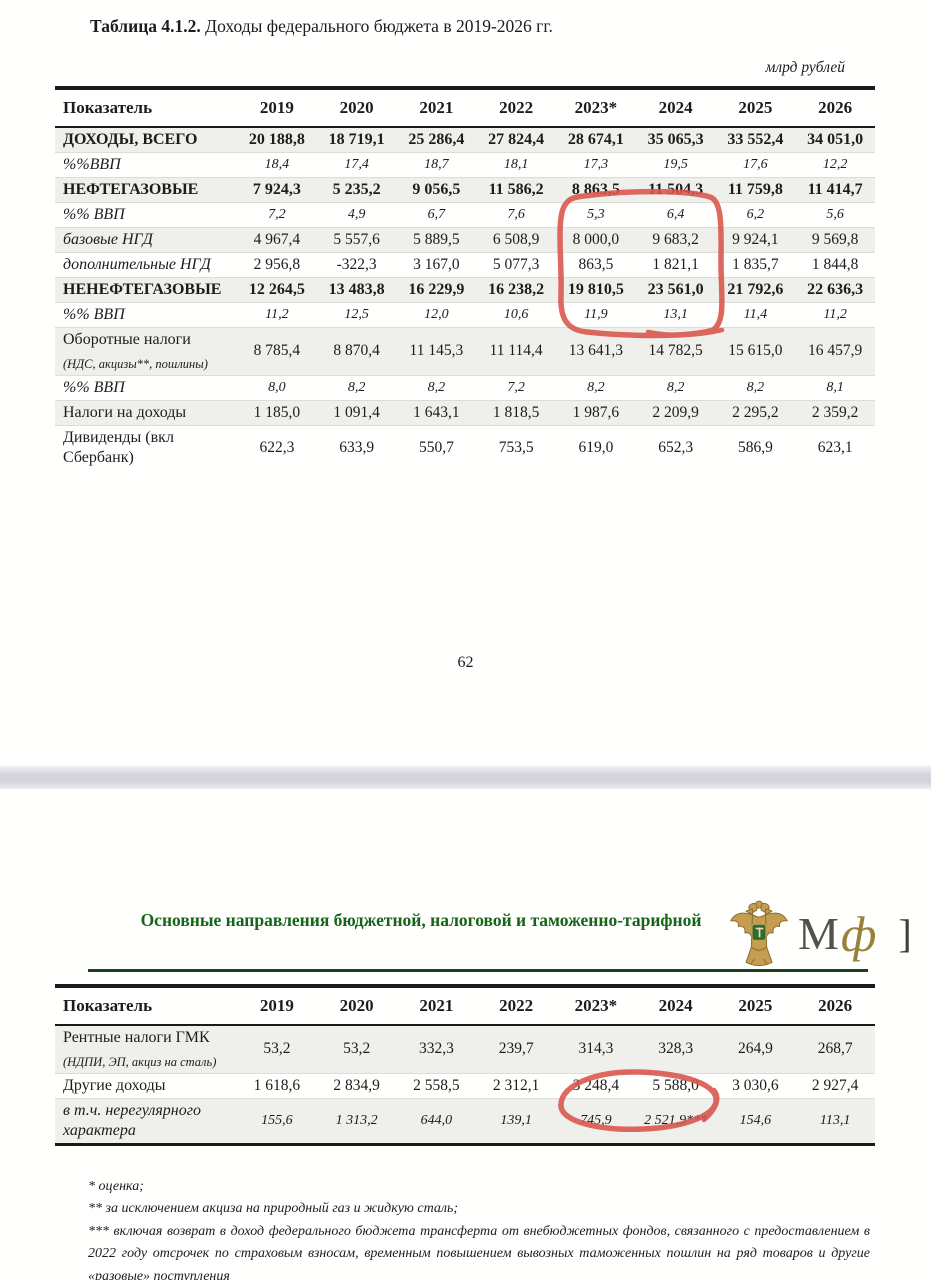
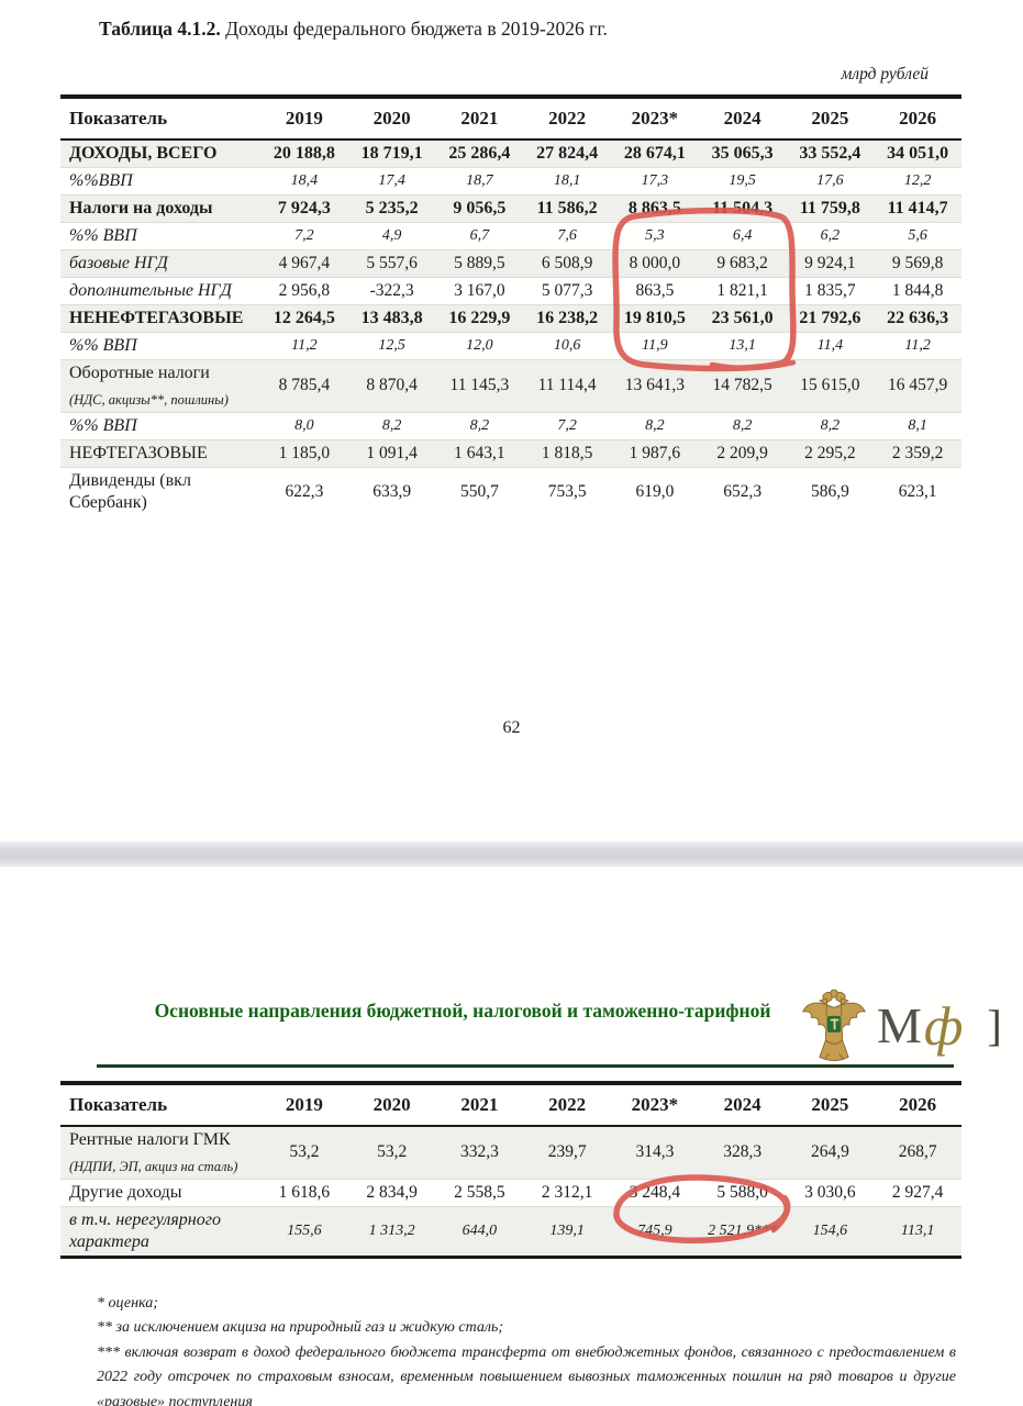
  Таблица 4.1.2. Доходы федерального бюджета в 2019-2026 гг.
  млрд рублей
  Показатель	2019	2020	2021	2022	2023*	2024	2025	2026
  ДОХОДЫ, ВСЕГО	20 188,8	18 719,1	25 286,4	27 824,4	28 674,1	35 065,3	33 552,4	34 051,0
  %%ВВП	18,4	17,4	18,7	18,1	17,3	19,5	17,6	12,2
- НЕФТЕГАЗОВЫЕ	7 924,3	5 235,2	9 056,5	11 586,2	8 863,5	11 504,3	11 759,8	11 414,7
+ Налоги на доходы	7 924,3	5 235,2	9 056,5	11 586,2	8 863,5	11 504,3	11 759,8	11 414,7
  %% ВВП	7,2	4,9	6,7	7,6	5,3	6,4	6,2	5,6
  базовые НГД	4 967,4	5 557,6	5 889,5	6 508,9	8 000,0	9 683,2	9 924,1	9 569,8
  дополнительные НГД	2 956,8	-322,3	3 167,0	5 077,3	863,5	1 821,1	1 835,7	1 844,8
  НЕНЕФТЕГАЗОВЫЕ	12 264,5	13 483,8	16 229,9	16 238,2	19 810,5	23 561,0	21 792,6	22 636,3
  %% ВВП	11,2	12,5	12,0	10,6	11,9	13,1	11,4	11,2
  Оборотные налоги(НДС, акцизы**, пошлины)	8 785,4	8 870,4	11 145,3	11 114,4	13 641,3	14 782,5	15 615,0	16 457,9
  %% ВВП	8,0	8,2	8,2	7,2	8,2	8,2	8,2	8,1
- Налоги на доходы	1 185,0	1 091,4	1 643,1	1 818,5	1 987,6	2 209,9	2 295,2	2 359,2
+ НЕФТЕГАЗОВЫЕ	1 185,0	1 091,4	1 643,1	1 818,5	1 987,6	2 209,9	2 295,2	2 359,2
  Дивиденды (вкл Сбербанк)	622,3	633,9	550,7	753,5	619,0	652,3	586,9	623,1
  62
  Основные направления бюджетной, налоговой и таможенно-тарифной
  М
  ф
  ]
  Показатель	2019	2020	2021	2022	2023*	2024	2025	2026
  Рентные налоги ГМК(НДПИ, ЭП, акциз на сталь)	53,2	53,2	332,3	239,7	314,3	328,3	264,9	268,7
  Другие доходы	1 618,6	2 834,9	2 558,5	2 312,1	3 248,4	5 588,0	3 030,6	2 927,4
  в т.ч. нерегулярного характера	155,6	1 313,2	644,0	139,1	745,9	2 521,9***	154,6	113,1
  * оценка;
  ** за исключением акциза на природный газ и жидкую сталь;
  *** включая возврат в доход федерального бюджета трансферта от внебюджетных фондов, связанного с предоставлением в 2022 году отсрочек по страховым взносам, временным повышением вывозных таможенных пошлин на ряд товаров и другие «разовые» поступления
